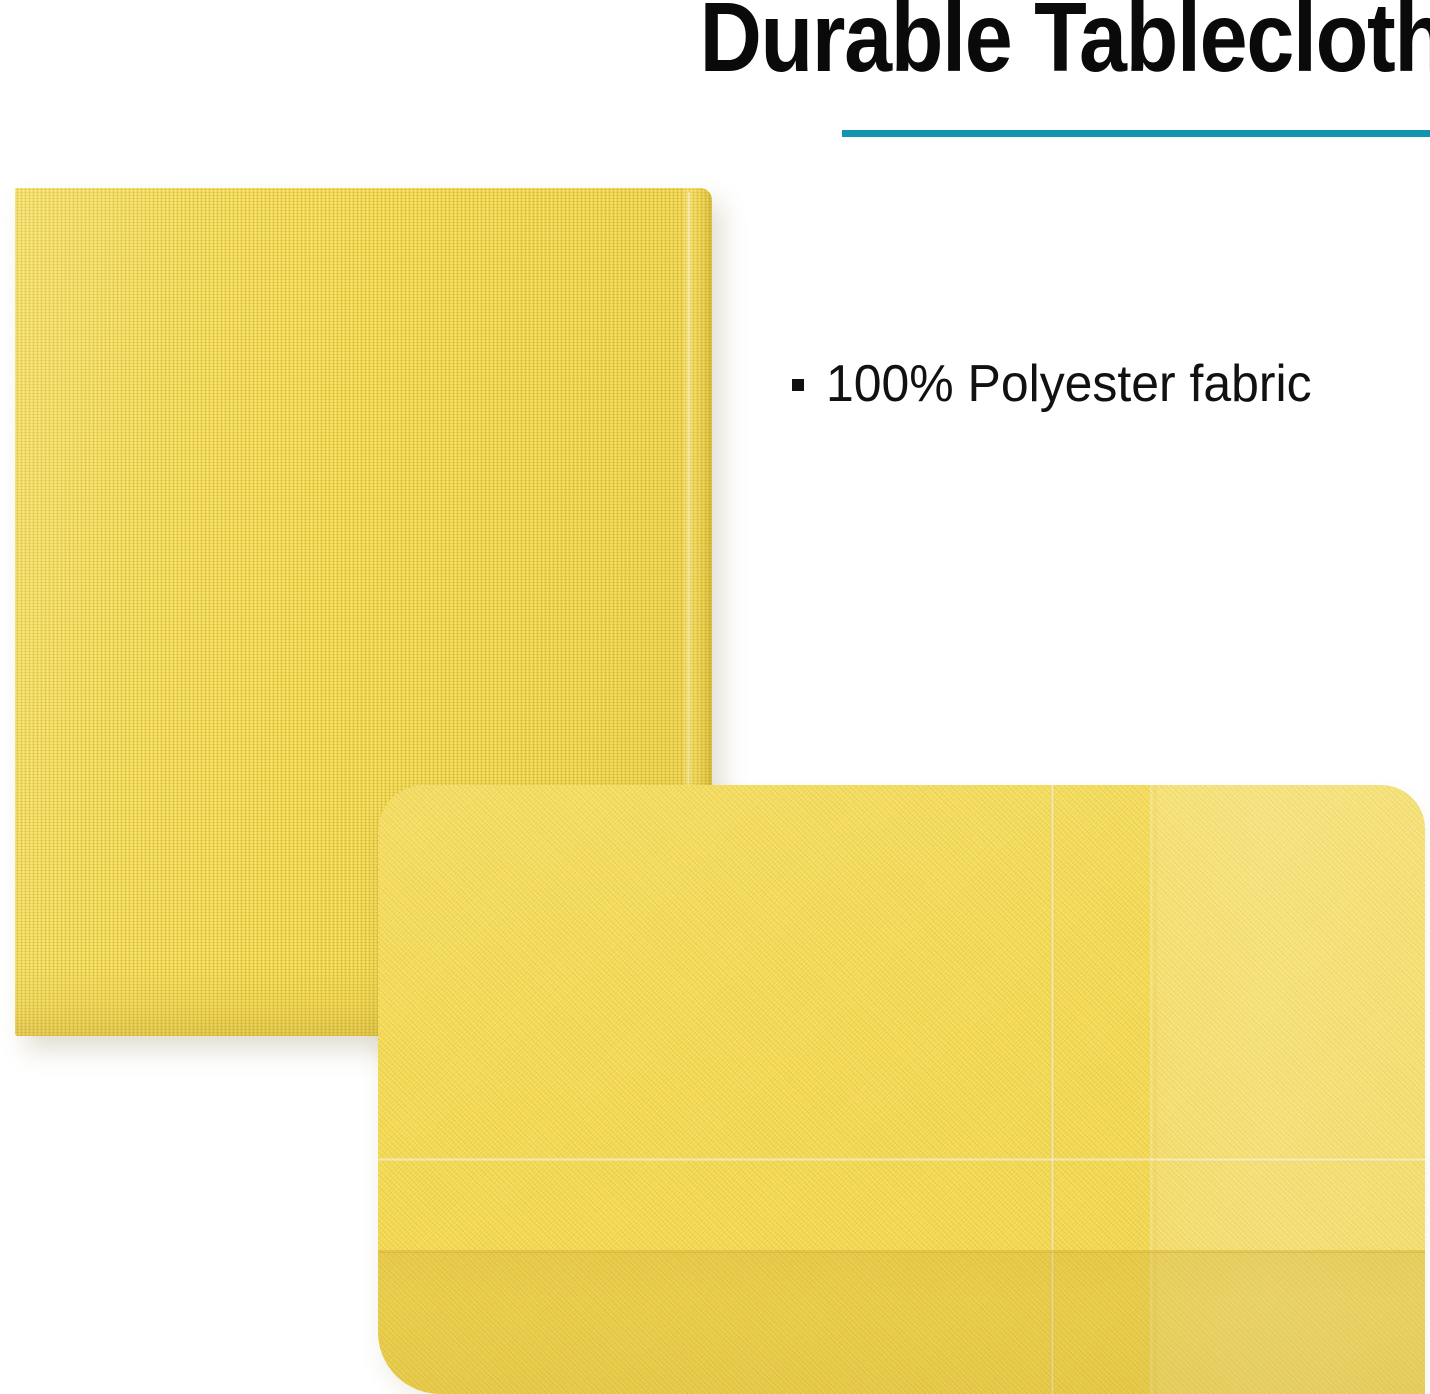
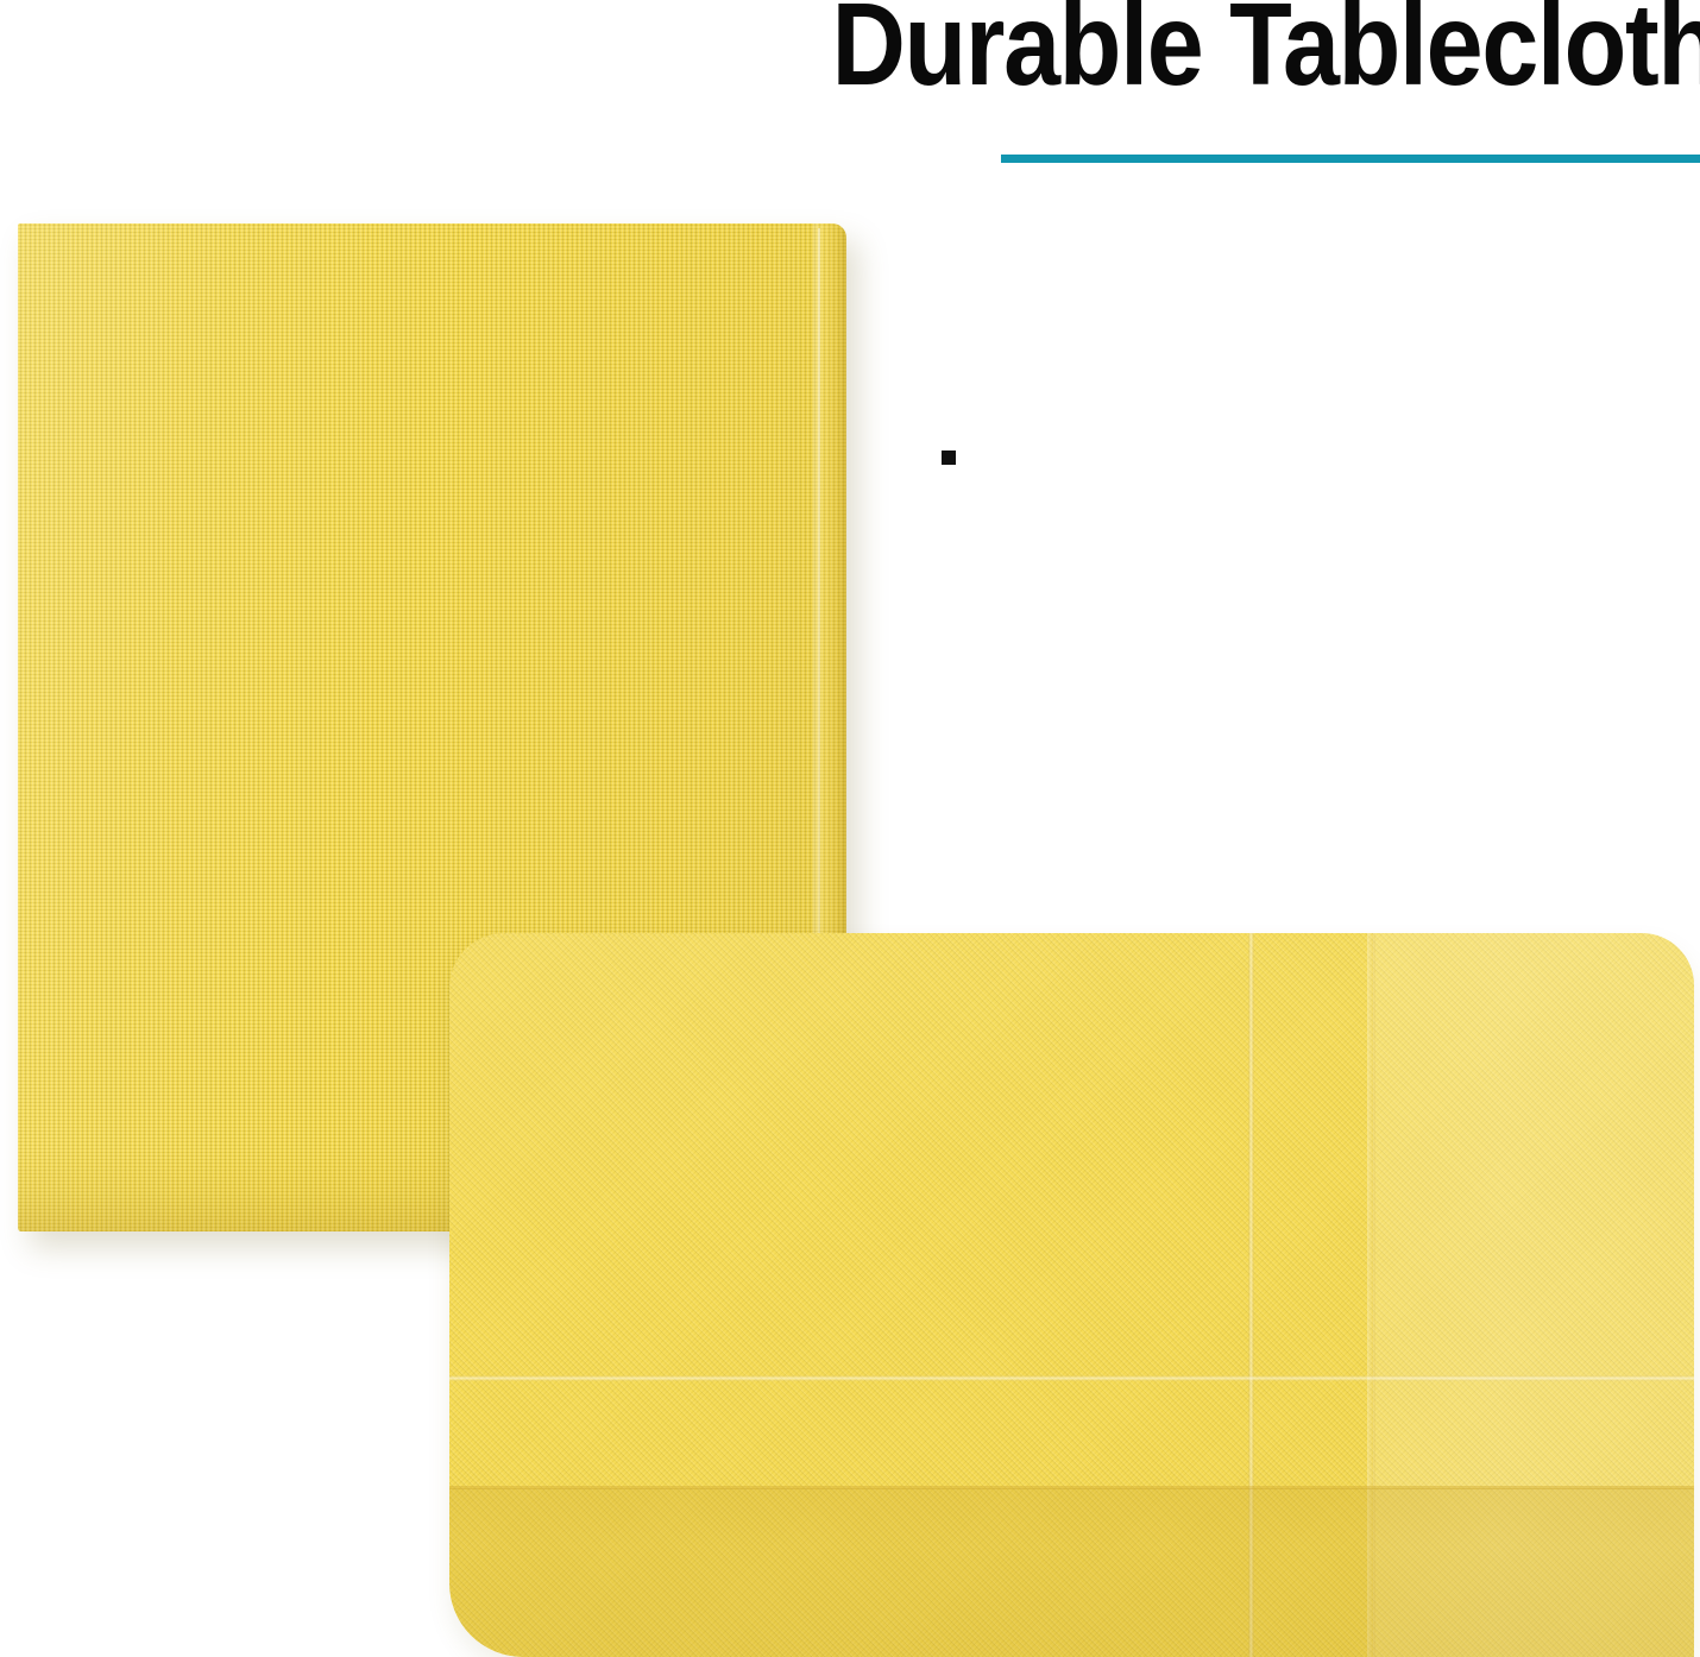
  Durable Tablecloth
- 100% Polyester fabric
